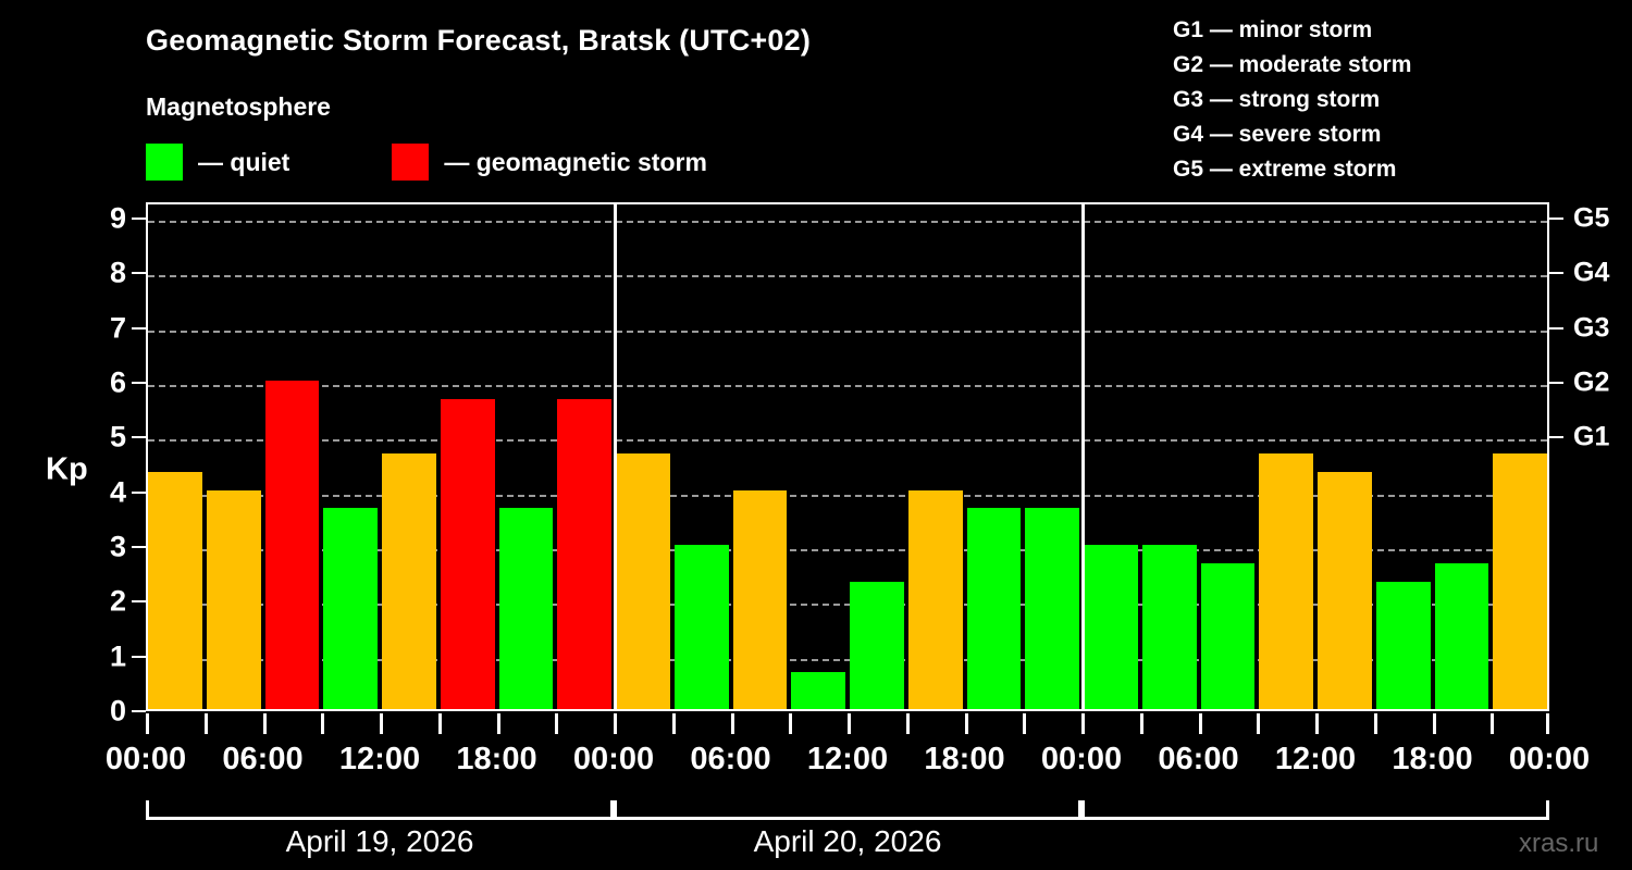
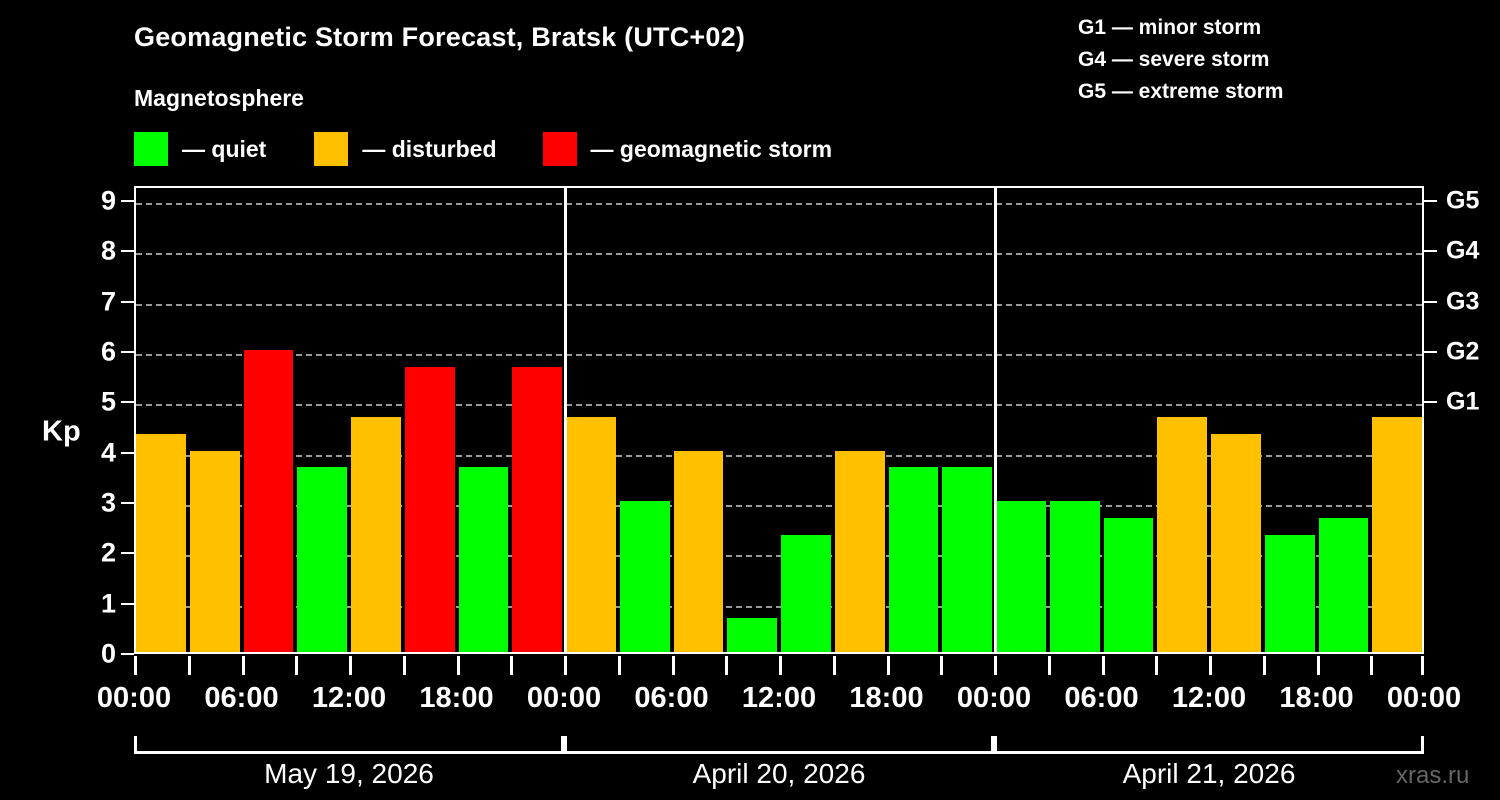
  Geomagnetic Storm Forecast, Bratsk (UTC+02)
  Magnetosphere
  — quiet
+ — disturbed
  — geomagnetic storm
  G1 — minor storm
- G2 — moderate storm
- G3 — strong storm
  G4 — severe storm
  G5 — extreme storm
  Kp
  0
  1
  2
  3
  4
  5
  6
  7
  8
  9
  G1
  G2
  G3
  G4
  G5
  00:00
  06:00
  12:00
  18:00
  00:00
  06:00
  12:00
  18:00
  00:00
  06:00
  12:00
  18:00
  00:00
- April 19, 2026
+ May 19, 2026
  April 20, 2026
+ April 21, 2026
  xras.ru
